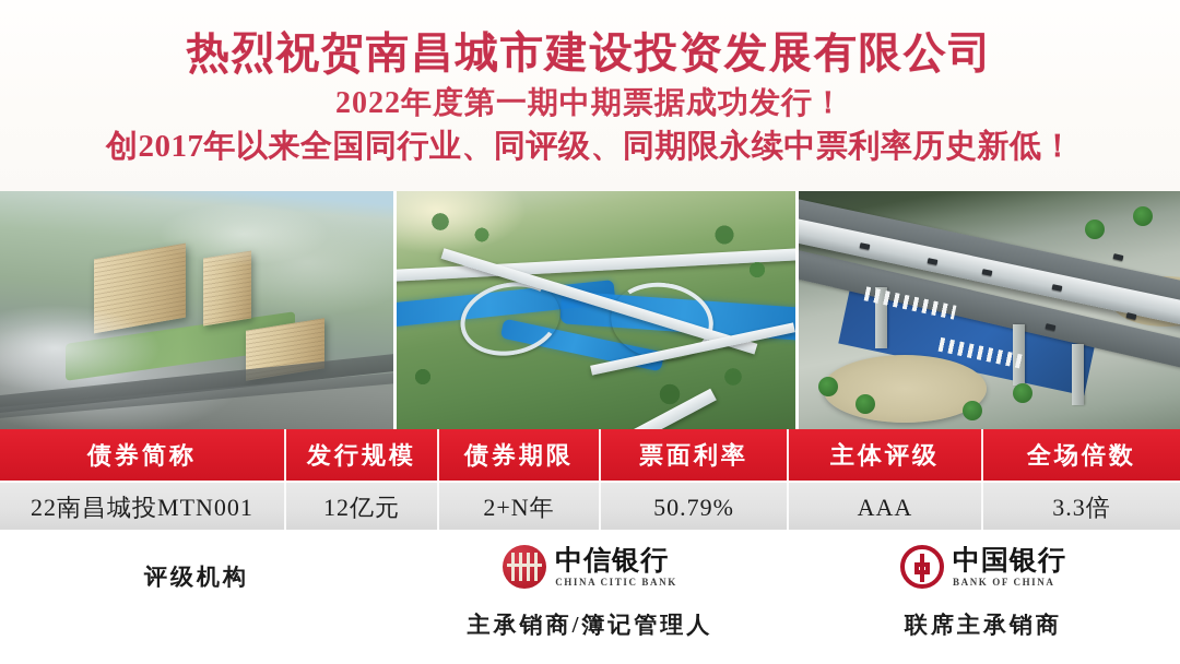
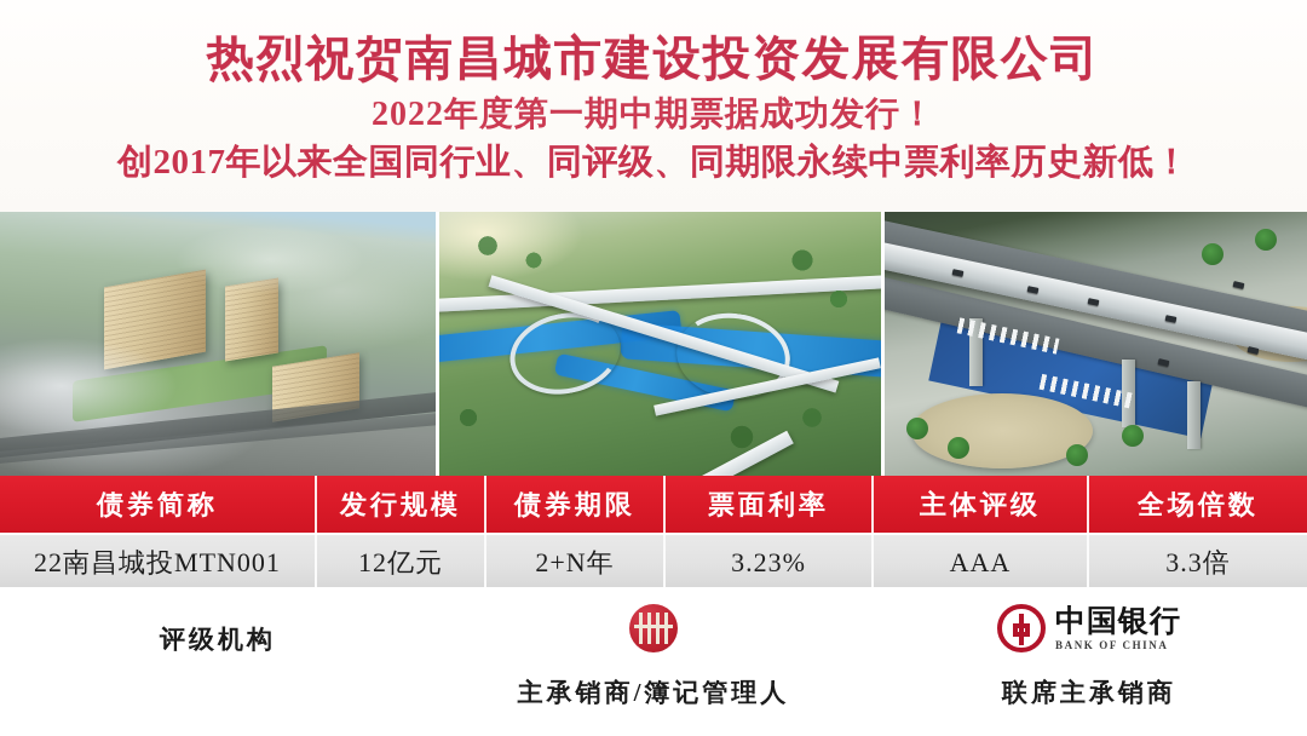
  热烈祝贺南昌城市建设投资发展有限公司
  2022年度第一期中期票据成功发行！
  创2017年以来全国同行业、同评级、同期限永续中票利率历史新低！
  债券简称
  发行规模
  债券期限
  票面利率
  主体评级
  全场倍数
  22南昌城投MTN001
  12亿元
  2+N年
- 50.79%
+ 3.23%
  AAA
  3.3倍
  评级机构
- 中信银行
- CHINA CITIC BANK
  主承销商/簿记管理人
  中国银行
  BANK OF CHINA
  联席主承销商
